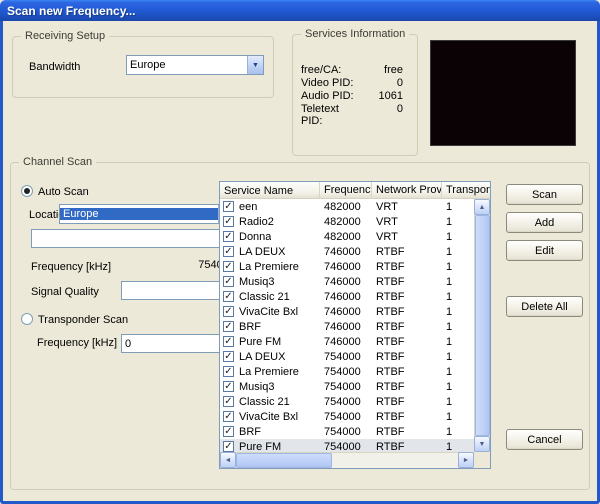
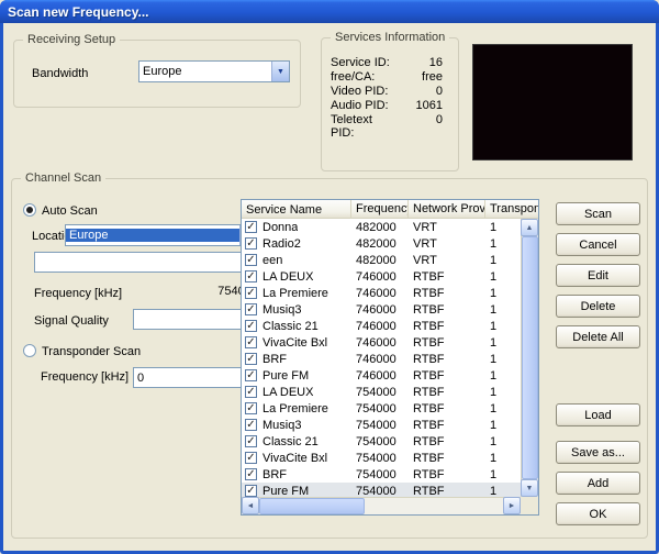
  Scan new Frequency...
  Receiving Setup
  Bandwidth
  Europe
  Services Information
+ Service ID:
+ 16
  free/CA:
  free
  Video PID:
  0
  Audio PID:
  1061
  Teletext PID:
  0
  Channel Scan
  Auto Scan
  Locati
  Europe
  Frequency [kHz]
  Signal Quality
  Transponder Scan
  Frequency [kHz]
  0
  Service Name
  Frequenc
  Network Prov
  Transpon
  ✓
- een
+ Donna
  482000
  VRT
  1
  ✓
  Radio2
  482000
  VRT
  1
  ✓
- Donna
+ een
  482000
  VRT
  1
  ✓
  LA DEUX
  746000
  RTBF
  1
  ✓
  La Premiere
  746000
  RTBF
  1
  ✓
  Musiq3
  746000
  RTBF
  1
  ✓
  Classic 21
  746000
  RTBF
  1
  ✓
  VivaCite Bxl
  746000
  RTBF
  1
  ✓
  BRF
  746000
  RTBF
  1
  ✓
  Pure FM
  746000
  RTBF
  1
  ✓
  LA DEUX
  754000
  RTBF
  1
  ✓
  La Premiere
  754000
  RTBF
  1
  ✓
  Musiq3
  754000
  RTBF
  1
  ✓
  Classic 21
  754000
  RTBF
  1
  ✓
  VivaCite Bxl
  754000
  RTBF
  1
  ✓
  BRF
  754000
  RTBF
  1
  ✓
  Pure FM
  754000
  RTBF
  1
  Scan
- Add
+ Cancel
  Edit
+ Delete
  Delete All
+ Load
+ Save as...
- Cancel
+ Add
+ OK
